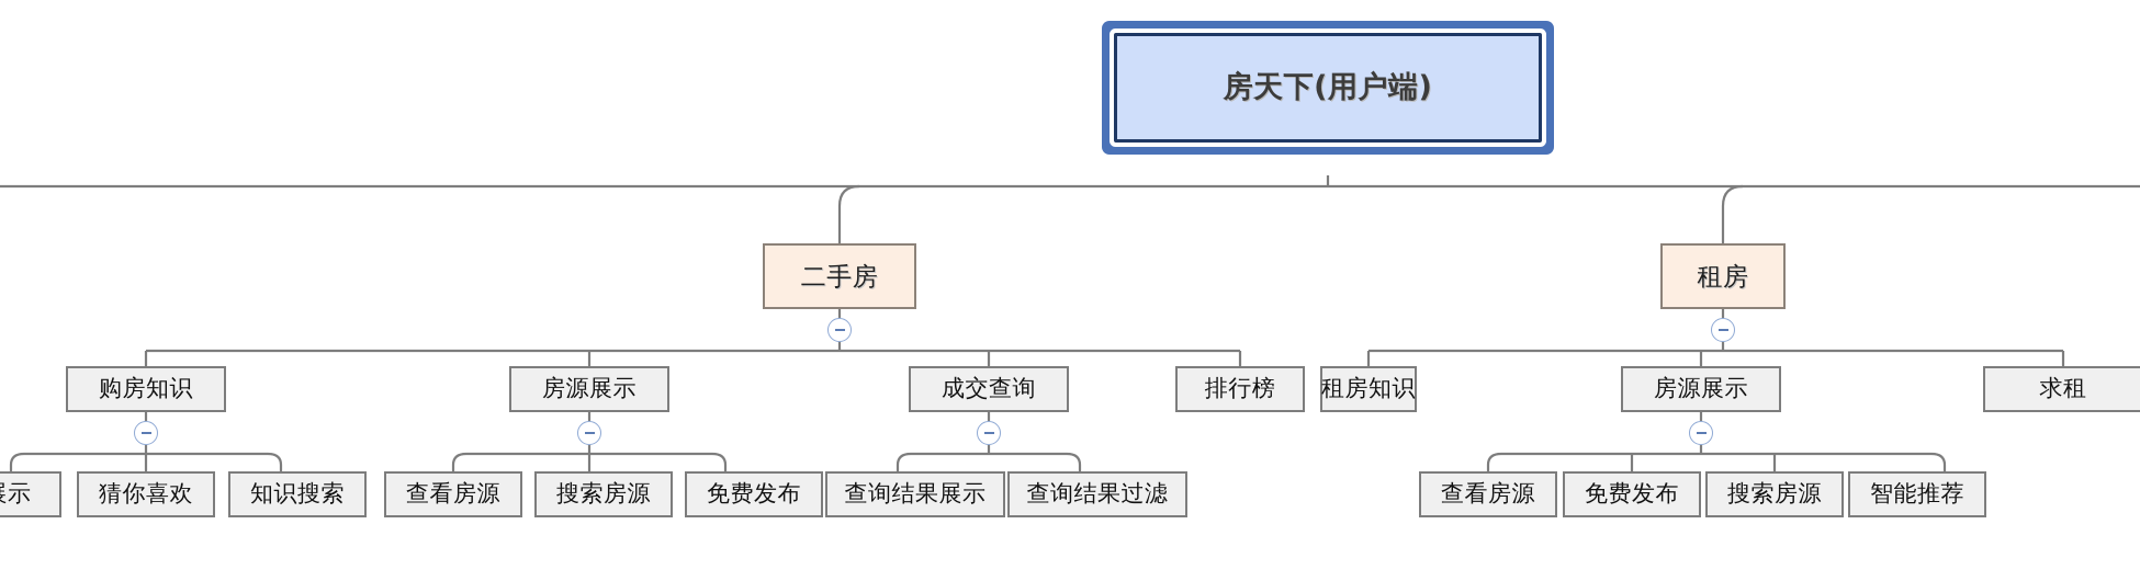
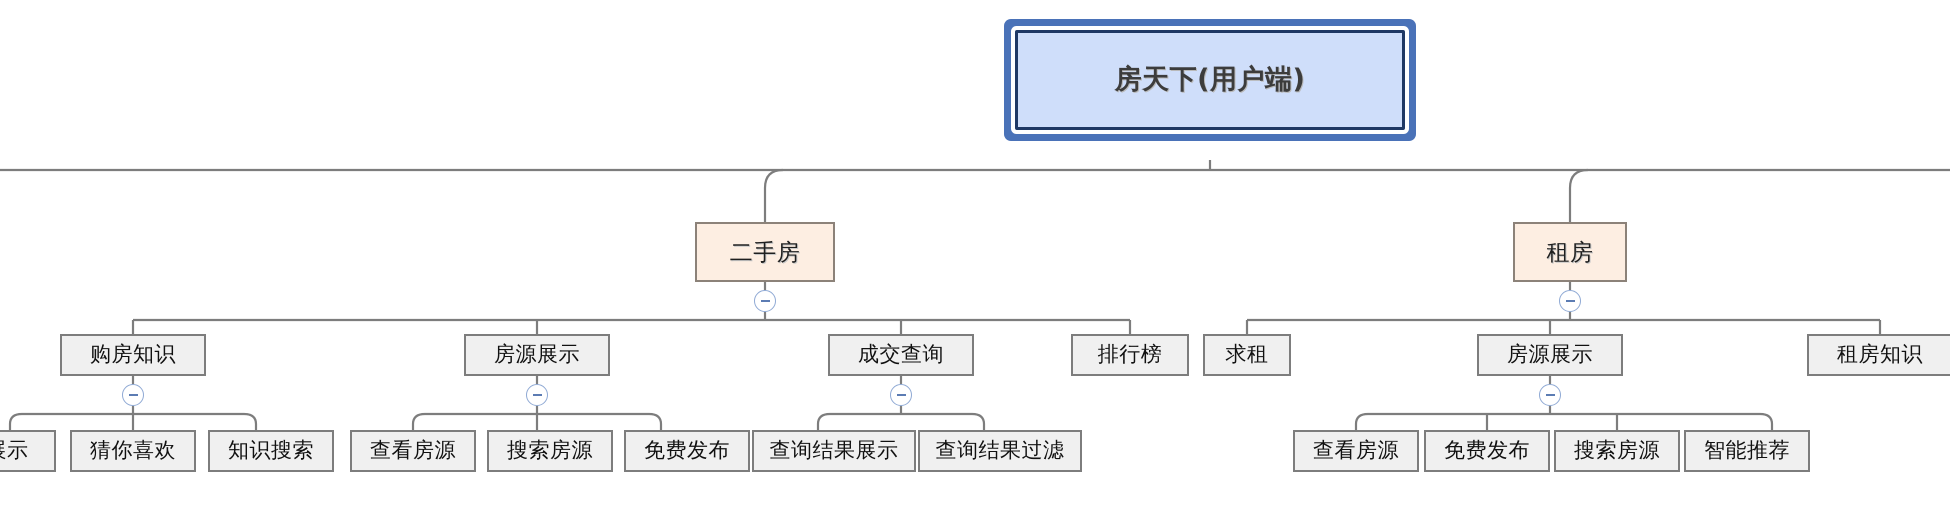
  房天下(用户端)
  二手房
  租房
  购房知识
  房源展示
  成交查询
  排行榜
- 租房知识
+ 求租
  房源展示
- 求租
+ 租房知识
  猜你喜欢
  知识搜索
  查看房源
  搜索房源
  免费发布
  查询结果展示
  查询结果过滤
  查看房源
  免费发布
  搜索房源
  智能推荐
